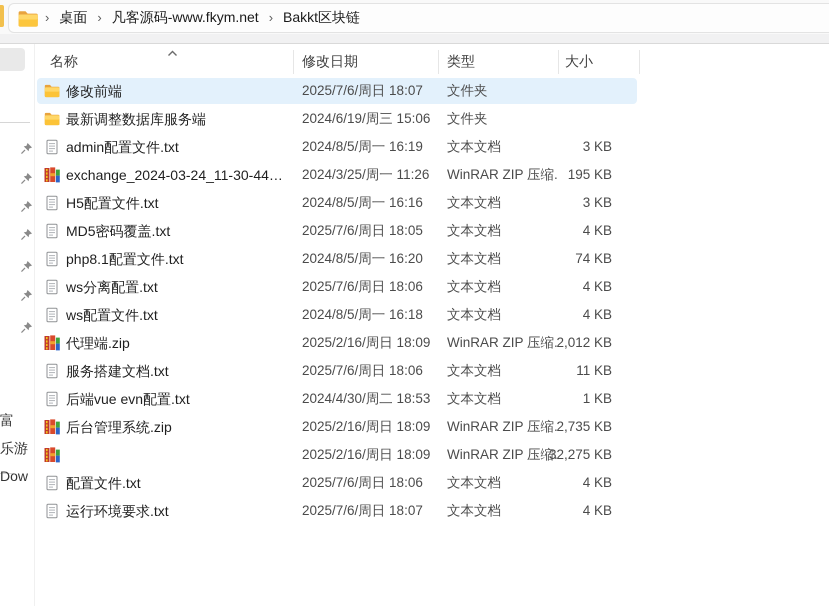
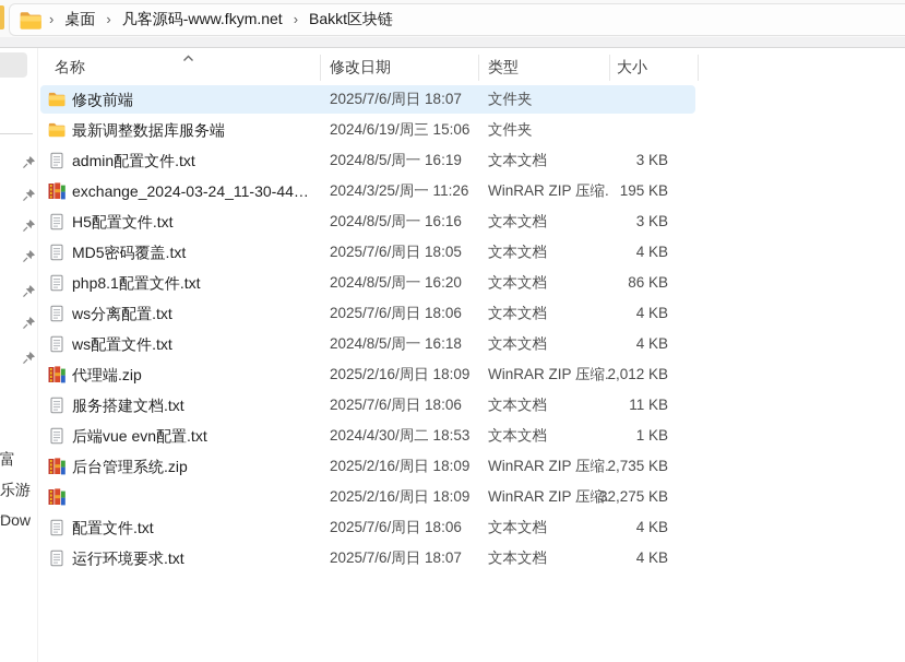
  ›
  桌面
  ›
  凡客源码-www.fkym.net
  ›
  Bakkt区块链
  富
  乐游
  Dow
  名称
  修改日期
  类型
  大小
  修改前端
  2025/7/6/周日 18:07
  文件夹
  最新调整数据库服务端
  2024/6/19/周三 15:06
  文件夹
  admin配置文件.txt
  2024/8/5/周一 16:19
  文本文档
  3 KB
  exchange_2024-03-24_11-30-44_m
  2024/3/25/周一 11:26
  WinRAR ZIP 压缩.
  195 KB
  H5配置文件.txt
  2024/8/5/周一 16:16
  文本文档
  3 KB
  MD5密码覆盖.txt
  2025/7/6/周日 18:05
  文本文档
  4 KB
  php8.1配置文件.txt
  2024/8/5/周一 16:20
  文本文档
- 74 KB
+ 86 KB
  ws分离配置.txt
  2025/7/6/周日 18:06
  文本文档
  4 KB
  ws配置文件.txt
  2024/8/5/周一 16:18
  文本文档
  4 KB
  代理端.zip
  2025/2/16/周日 18:09
  WinRAR ZIP 压缩.
  2,012 KB
  服务搭建文档.txt
  2025/7/6/周日 18:06
  文本文档
  11 KB
  后端vue evn配置.txt
  2024/4/30/周二 18:53
  文本文档
  1 KB
  后台管理系统.zip
  2025/2/16/周日 18:09
  WinRAR ZIP 压缩.
  2,735 KB
  2025/2/16/周日 18:09
  WinRAR ZIP 压缩.
  32,275 KB
  配置文件.txt
  2025/7/6/周日 18:06
  文本文档
  4 KB
  运行环境要求.txt
  2025/7/6/周日 18:07
  文本文档
  4 KB
